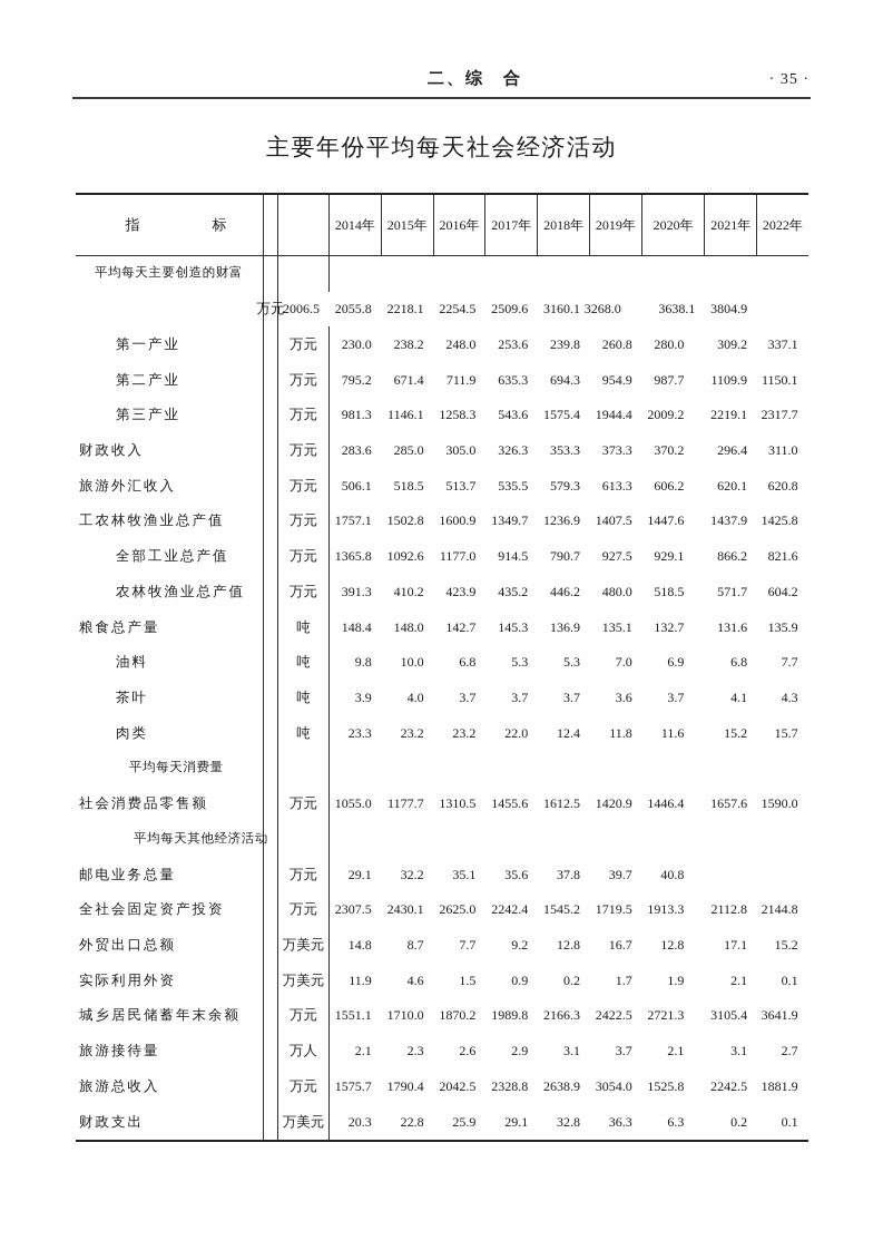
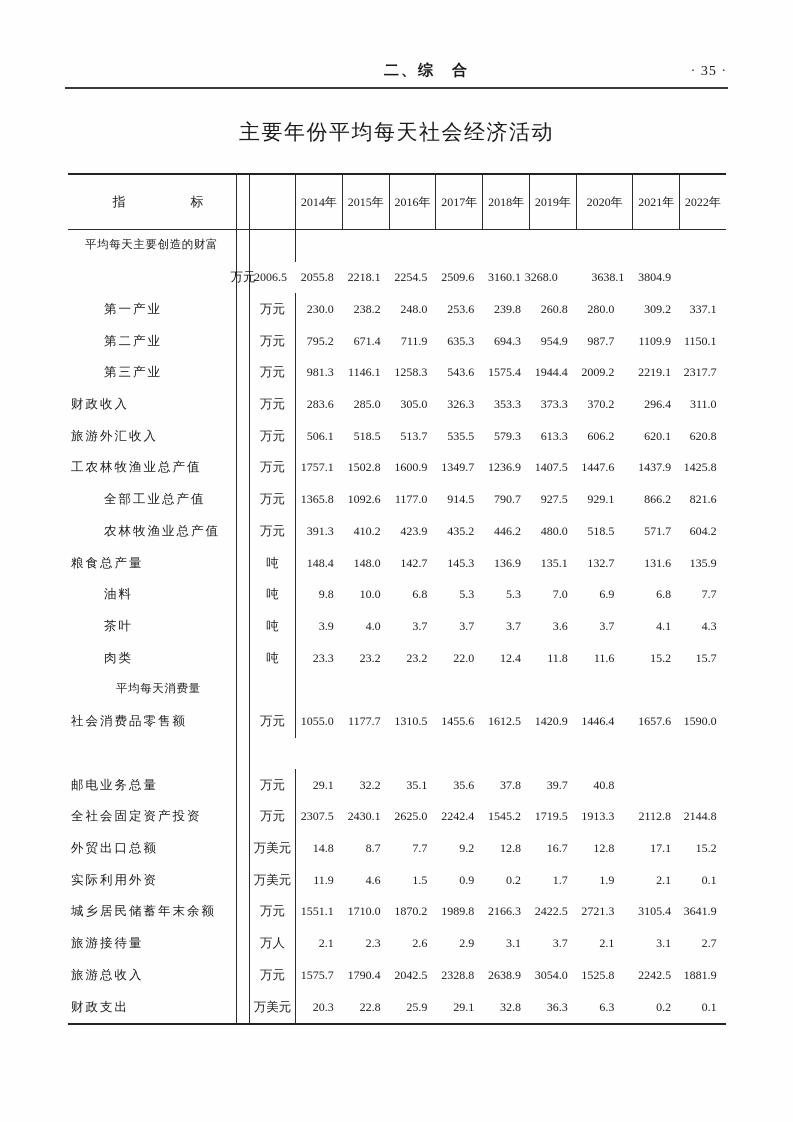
  二、综 合
  · 35 ·
  主要年份平均每天社会经济活动
  指 标
  2014年
  2015年
  2016年
  2017年
  2018年
  2019年
  2020年
  2021年
  2022年
  平均每天主要创造的财富
  万元
  2006.5
  2055.8
  2218.1
  2254.5
  2509.6
  3160.1
  3268.0
  3638.1
  3804.9
  第一产业
  万元
  230.0
  238.2
  248.0
  253.6
  239.8
  260.8
  280.0
  309.2
  337.1
  第二产业
  万元
  795.2
  671.4
  711.9
  635.3
  694.3
  954.9
  987.7
  1109.9
  1150.1
  第三产业
  万元
  981.3
  1146.1
  1258.3
  543.6
  1575.4
  1944.4
  2009.2
  2219.1
  2317.7
  财政收入
  万元
  283.6
  285.0
  305.0
  326.3
  353.3
  373.3
  370.2
  296.4
  311.0
  旅游外汇收入
  万元
  506.1
  518.5
  513.7
  535.5
  579.3
  613.3
  606.2
  620.1
  620.8
  工农林牧渔业总产值
  万元
  1757.1
  1502.8
  1600.9
  1349.7
  1236.9
  1407.5
  1447.6
  1437.9
  1425.8
  全部工业总产值
  万元
  1365.8
  1092.6
  1177.0
  914.5
  790.7
  927.5
  929.1
  866.2
  821.6
  农林牧渔业总产值
  万元
  391.3
  410.2
  423.9
  435.2
  446.2
  480.0
  518.5
  571.7
  604.2
  粮食总产量
  吨
  148.4
  148.0
  142.7
  145.3
  136.9
  135.1
  132.7
  131.6
  135.9
  油料
  吨
  9.8
  10.0
  6.8
  5.3
  5.3
  7.0
  6.9
  6.8
  7.7
  茶叶
  吨
  3.9
  4.0
  3.7
  3.7
  3.7
  3.6
  3.7
  4.1
  4.3
  肉类
  吨
  23.3
  23.2
  23.2
  22.0
  12.4
  11.8
  11.6
  15.2
  15.7
  平均每天消费量
  社会消费品零售额
  万元
  1055.0
  1177.7
  1310.5
  1455.6
  1612.5
  1420.9
  1446.4
  1657.6
  1590.0
- 平均每天其他经济活动
  邮电业务总量
  万元
  29.1
  32.2
  35.1
  35.6
  37.8
  39.7
  40.8
  全社会固定资产投资
  万元
  2307.5
  2430.1
  2625.0
  2242.4
  1545.2
  1719.5
  1913.3
  2112.8
  2144.8
  外贸出口总额
  万美元
  14.8
  8.7
  7.7
  9.2
  12.8
  16.7
  12.8
  17.1
  15.2
  实际利用外资
  万美元
  11.9
  4.6
  1.5
  0.9
  0.2
  1.7
  1.9
  2.1
  0.1
  城乡居民储蓄年末余额
  万元
  1551.1
  1710.0
  1870.2
  1989.8
  2166.3
  2422.5
  2721.3
  3105.4
  3641.9
  旅游接待量
  万人
  2.1
  2.3
  2.6
  2.9
  3.1
  3.7
  2.1
  3.1
  2.7
  旅游总收入
  万元
  1575.7
  1790.4
  2042.5
  2328.8
  2638.9
  3054.0
  1525.8
  2242.5
  1881.9
  财政支出
  万美元
  20.3
  22.8
  25.9
  29.1
  32.8
  36.3
  6.3
  0.2
  0.1
